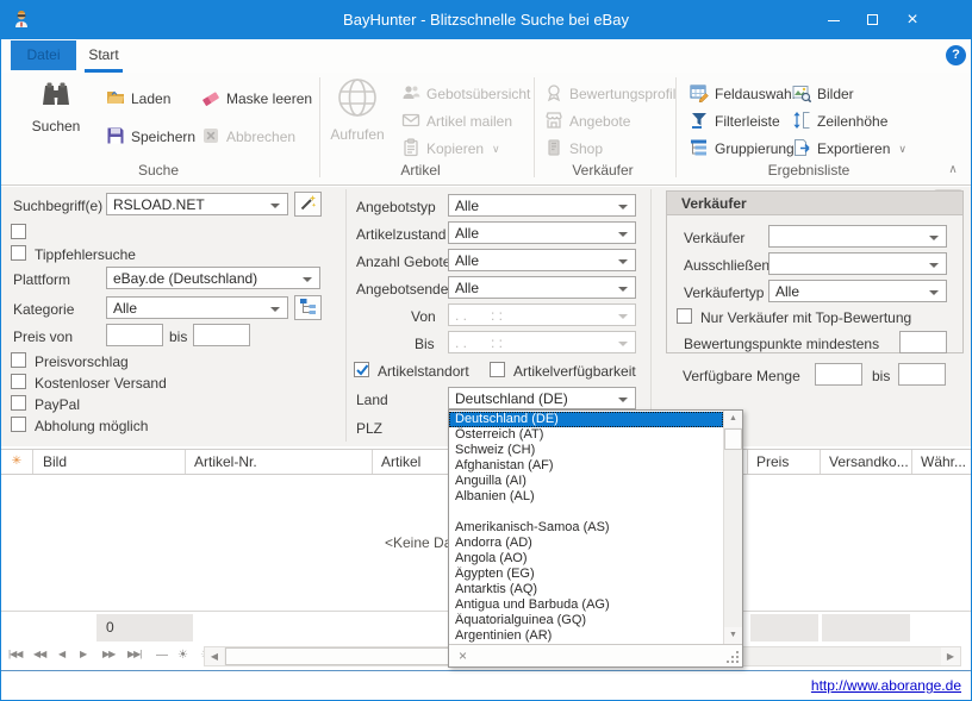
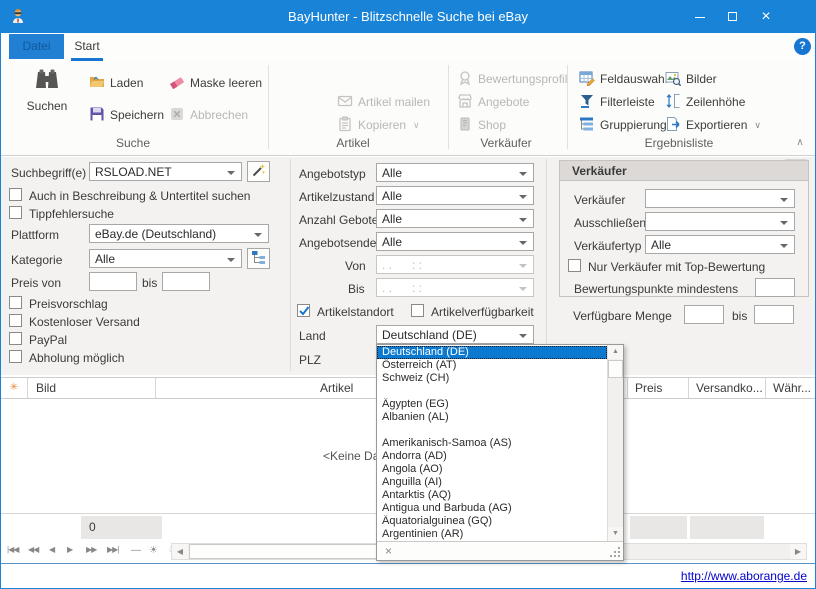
  BayHunter - Blitzschnelle Suche bei eBay
  ×
  Datei
  Start
  ?
  Suchen
  Laden
  Speichern
  Maske leeren
  Abbrechen
  Suche
- Aufrufen
- Gebotsübersicht
  Artikel mailen
  Kopieren
  ∨
  Artikel
  Bewertungsprofil
  Angebote
  Shop
  Verkäufer
  Feldauswah
  Filterleiste
  Gruppierung
  Bilder
  Zeilenhöhe
  Exportieren
  ∨
  Ergebnisliste
  ∧
  Suchbegriff(e)
  RSLOAD.NET
+ Auch in Beschreibung & Untertitel suchen
  Tippfehlersuche
  Plattform
  eBay.de (Deutschland)
  Kategorie
  Alle
  Preis von
  bis
  Preisvorschlag
  Kostenloser Versand
  PayPal
  Abholung möglich
  Angebotstyp
  Alle
  Artikelzustand
  Alle
  Anzahl Gebot
  Alle
  Angebotsende
  Alle
  Von
  . . : :
  Bis
  . . : :
  Artikelstandort
  Artikelverfügbarkeit
  Land
  Deutschland (DE)
  PLZ
  Verkäufer
  Verkäufer
  Ausschließen
  Verkäufertyp
  Alle
  Nur Verkäufer mit Top-Bewertung
  Bewertungspunkte mindestens
  Verfügbare Menge
  bis
  ✳
  Bild
- Artikel-Nr.
  Artikel
  Preis
  Versandko...
  Währ...
  0
  |◀◀
  ◀◀
  ◀
  ▶
  ▶▶
  ▶▶|
  —
  ☀
  ◀
  ▶
  http://www.aborange.de
  Deutschland (DE)
  Österreich (AT)
  Schweiz (CH)
- Afghanistan (AF)
- Anguilla (AI)
+ Ägypten (EG)
  Albanien (AL)
  Amerikanisch-Samoa (AS)
  Andorra (AD)
  Angola (AO)
- Ägypten (EG)
+ Anguilla (AI)
  Antarktis (AQ)
  Antigua und Barbuda (AG)
  Äquatorialguinea (GQ)
  Argentinien (AR)
  ×
